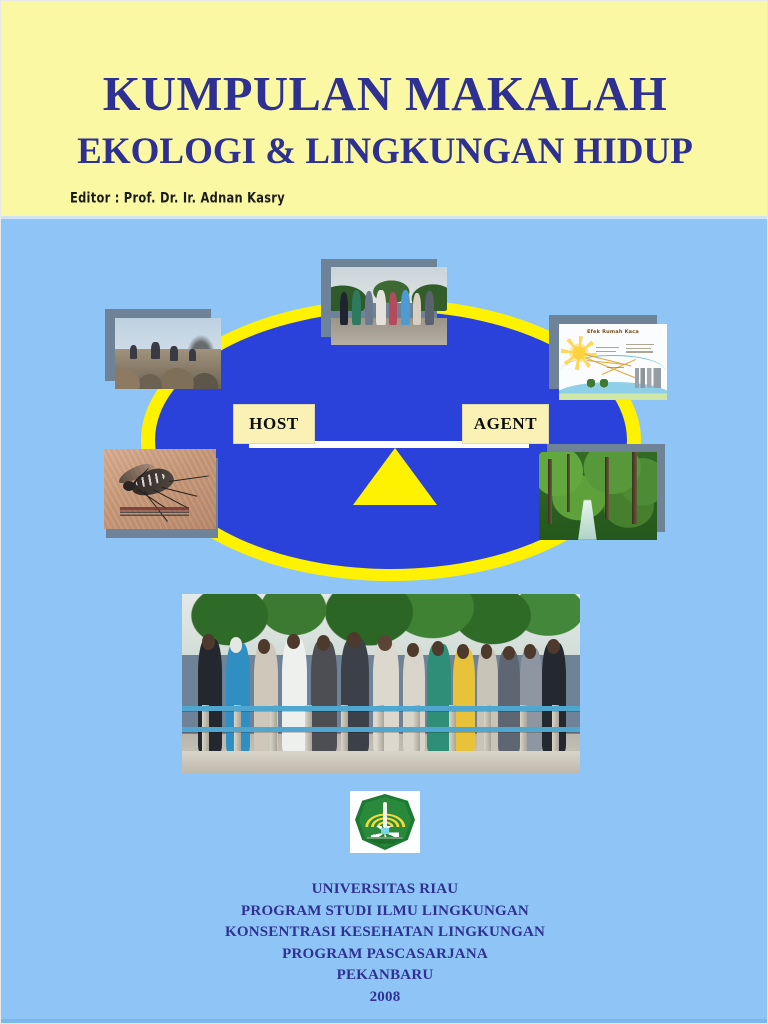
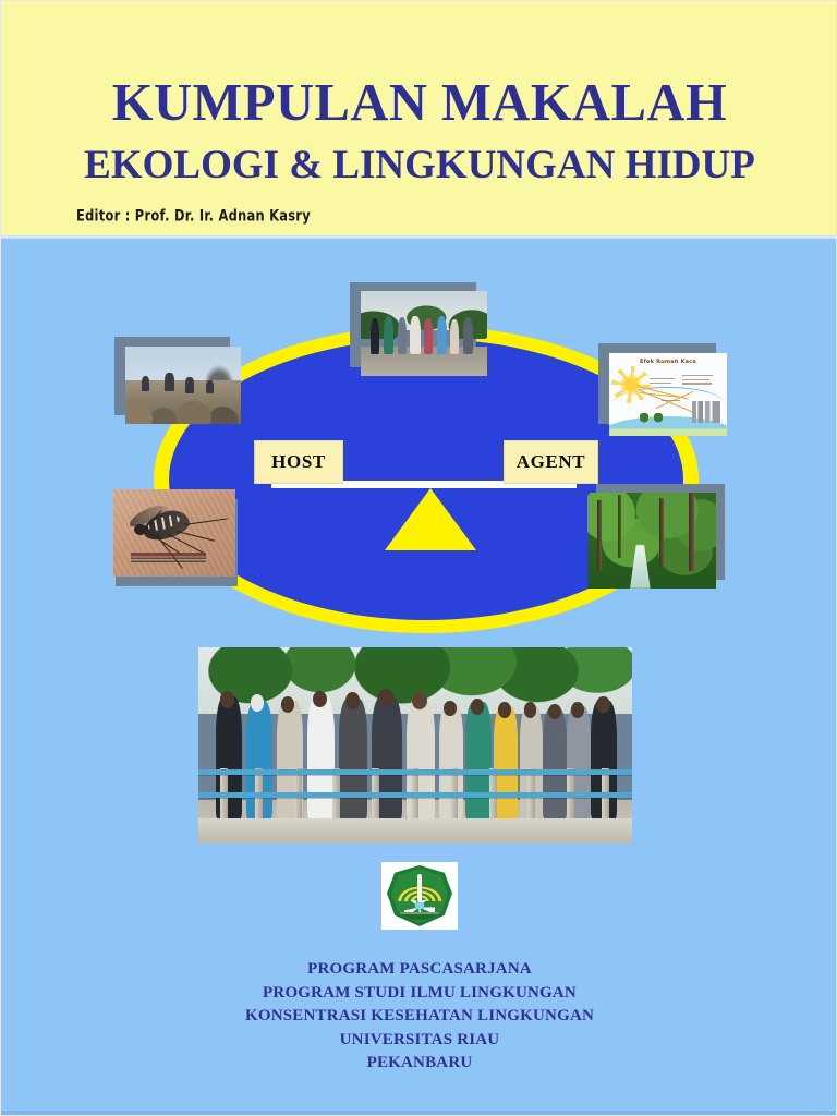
  KUMPULAN MAKALAH
  EKOLOGI & LINGKUNGAN HIDUP
  Editor : Prof. Dr. Ir. Adnan Kasry
  HOST
  AGENT
- UNIVERSITAS RIAU
+ PROGRAM PASCASARJANA
  PROGRAM STUDI ILMU LINGKUNGAN
  KONSENTRASI KESEHATAN LINGKUNGAN
- PROGRAM PASCASARJANA
+ UNIVERSITAS RIAU
  PEKANBARU
- 2008
